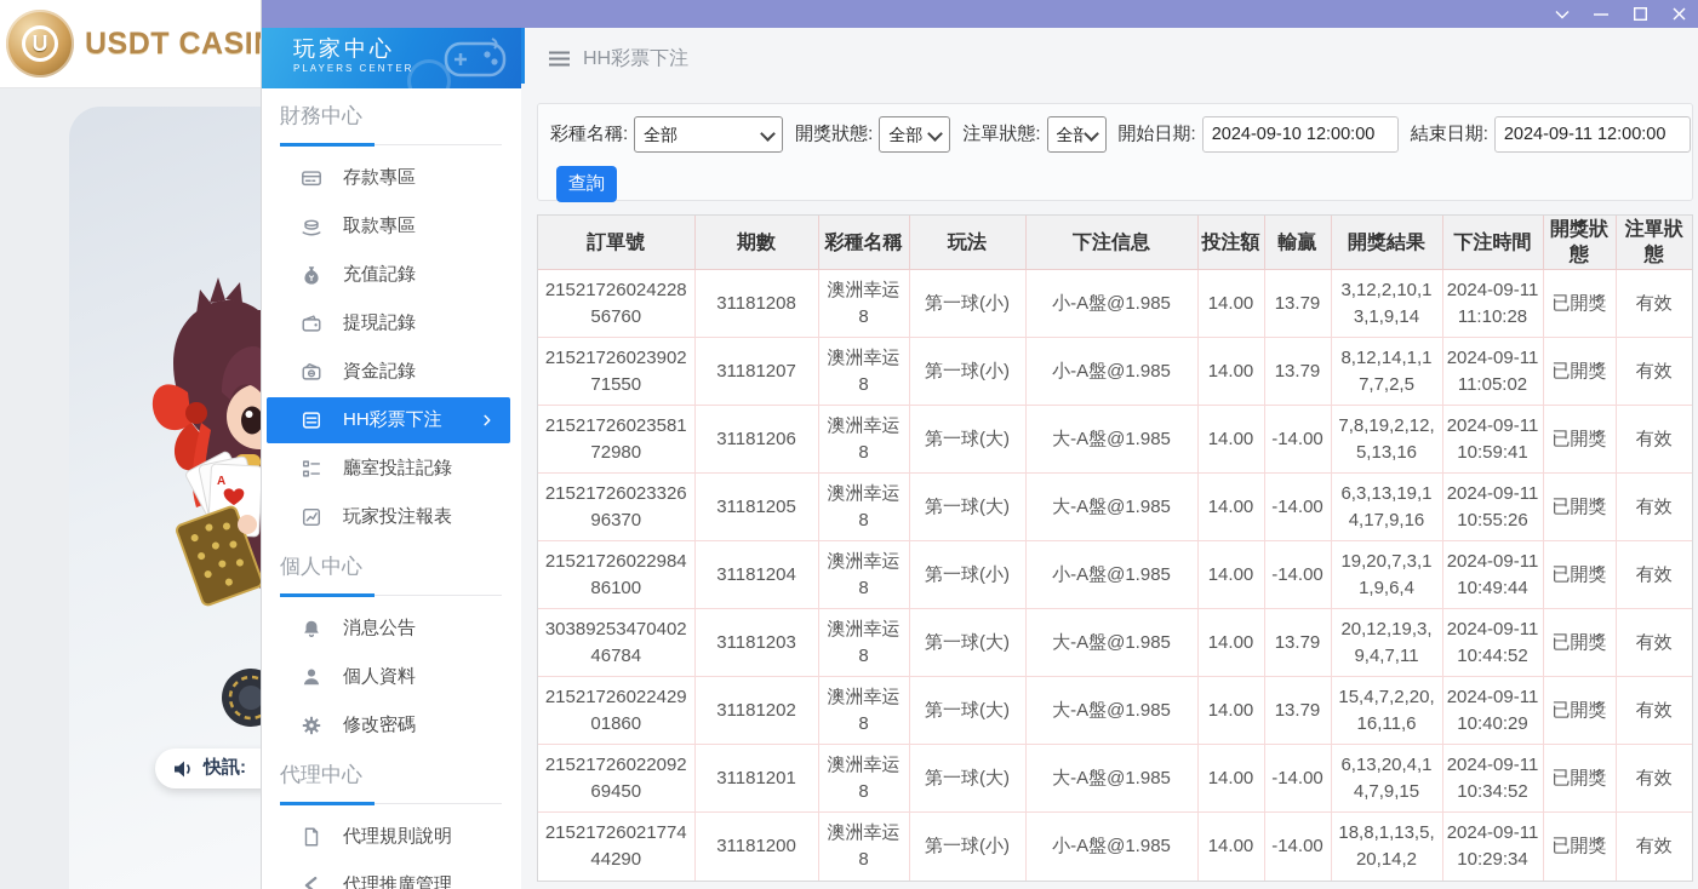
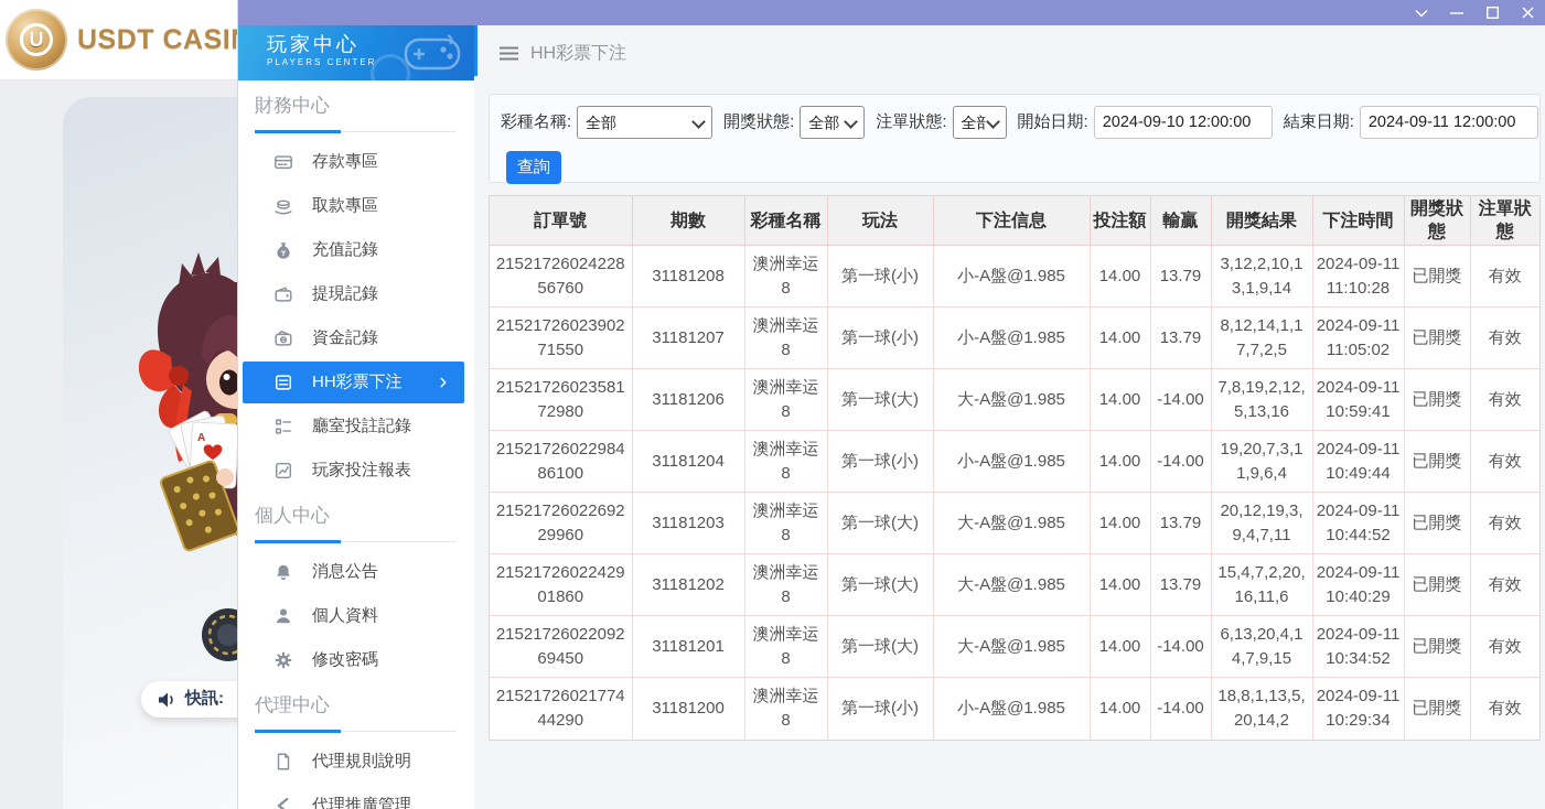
  U
  USDT CASI
  A
  快訊:
  玩家中心
  PLAYERS CENTER
  財務中心
  存款專區
  取款專區
  充值記錄
  提現記錄
  資金記錄
  HH彩票下注
  廳室投註記錄
  玩家投注報表
  個人中心
  消息公告
  個人資料
  修改密碼
  代理中心
  代理規則說明
  代理推廣管理
  HH彩票下注
  彩種名稱:
  全部
  開獎狀態:
  全部
  注單狀態:
  全部
  開始日期:
  2024-09-10 12:00:00
  結束日期:
  2024-09-11 12:00:00
  查詢
  訂單號	期數	彩種名稱	玩法	下注信息	投注額	輸贏	開獎結果	下注時間	開獎狀態	注單狀態
  2152172602422856760	31181208	澳洲幸运8	第一球(小)	小-A盤@1.985	14.00	13.79	3,12,2,10,13,1,9,14	2024-09-11 11:10:28	已開獎	有效
  2152172602390271550	31181207	澳洲幸运8	第一球(小)	小-A盤@1.985	14.00	13.79	8,12,14,1,17,7,2,5	2024-09-11 11:05:02	已開獎	有效
  2152172602358172980	31181206	澳洲幸运8	第一球(大)	大-A盤@1.985	14.00	-14.00	7,8,19,2,12,5,13,16	2024-09-11 10:59:41	已開獎	有效
- 2152172602332696370	31181205	澳洲幸运8	第一球(大)	大-A盤@1.985	14.00	-14.00	6,3,13,19,14,17,9,16	2024-09-11 10:55:26	已開獎	有效
  2152172602298486100	31181204	澳洲幸运8	第一球(小)	小-A盤@1.985	14.00	-14.00	19,20,7,3,11,9,6,4	2024-09-11 10:49:44	已開獎	有效
- 3038925347040246784	31181203	澳洲幸运8	第一球(大)	大-A盤@1.985	14.00	13.79	20,12,19,3,9,4,7,11	2024-09-11 10:44:52	已開獎	有效
+ 2152172602269229960	31181203	澳洲幸运8	第一球(大)	大-A盤@1.985	14.00	13.79	20,12,19,3,9,4,7,11	2024-09-11 10:44:52	已開獎	有效
  2152172602242901860	31181202	澳洲幸运8	第一球(大)	大-A盤@1.985	14.00	13.79	15,4,7,2,20,16,11,6	2024-09-11 10:40:29	已開獎	有效
  2152172602209269450	31181201	澳洲幸运8	第一球(大)	大-A盤@1.985	14.00	-14.00	6,13,20,4,14,7,9,15	2024-09-11 10:34:52	已開獎	有效
  2152172602177444290	31181200	澳洲幸运8	第一球(小)	小-A盤@1.985	14.00	-14.00	18,8,1,13,5,20,14,2	2024-09-11 10:29:34	已開獎	有效
